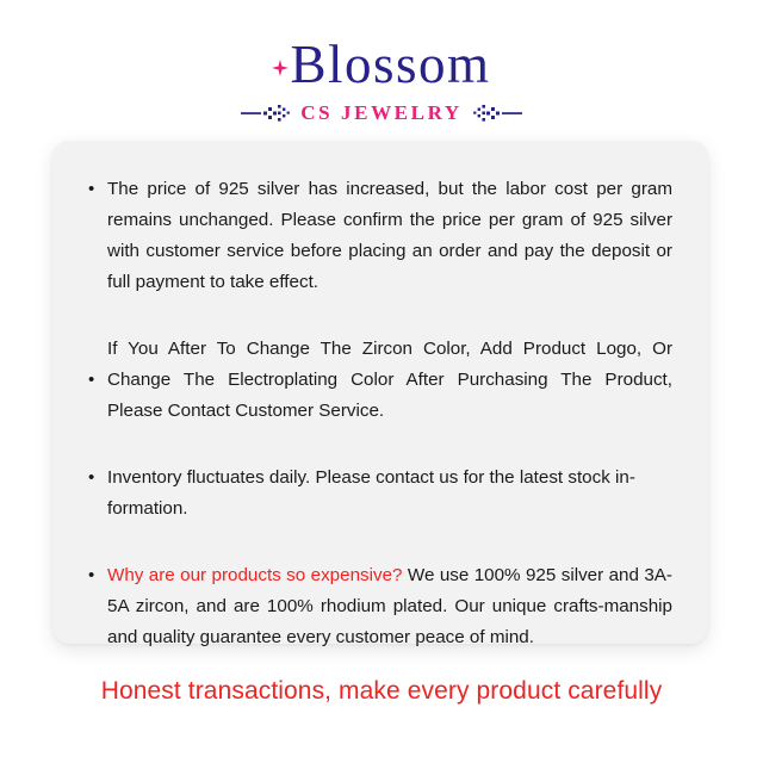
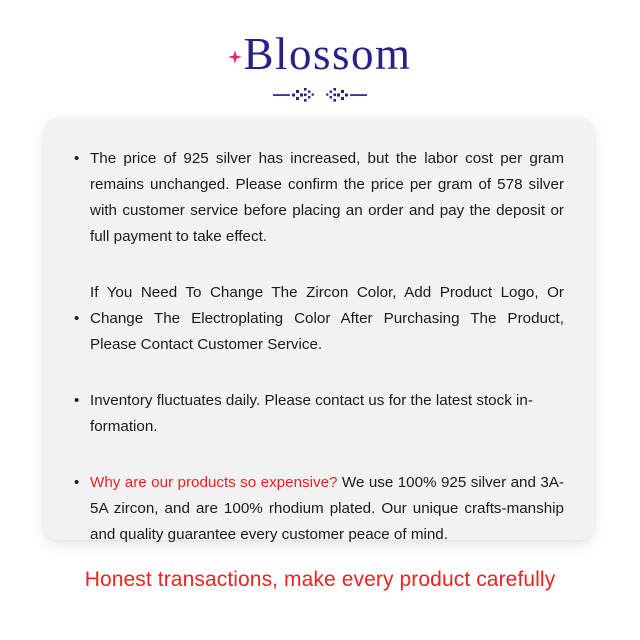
  Blossom
- CS JEWELRY
  •
- The price of 925 silver has increased, but the labor cost per gram remains unchanged. Please confirm the price per gram of 925 silver with customer service before placing an order and pay the deposit or full payment to take effect.
+ The price of 925 silver has increased, but the labor cost per gram remains unchanged. Please confirm the price per gram of 578 silver with customer service before placing an order and pay the deposit or full payment to take effect.
  •
- If You After To Change The Zircon Color, Add Product Logo, Or Change The Electroplating Color After Purchasing The Product, Please Contact Customer Service.
+ If You Need To Change The Zircon Color, Add Product Logo, Or Change The Electroplating Color After Purchasing The Product, Please Contact Customer Service.
  •
  Inventory fluctuates daily. Please contact us for the latest stock in-formation.
  •
  Why are our products so expensive? We use 100% 925 silver and 3A-5A zircon, and are 100% rhodium plated. Our unique crafts-manship and quality guarantee every customer peace of mind.
  Honest transactions, make every product carefully
